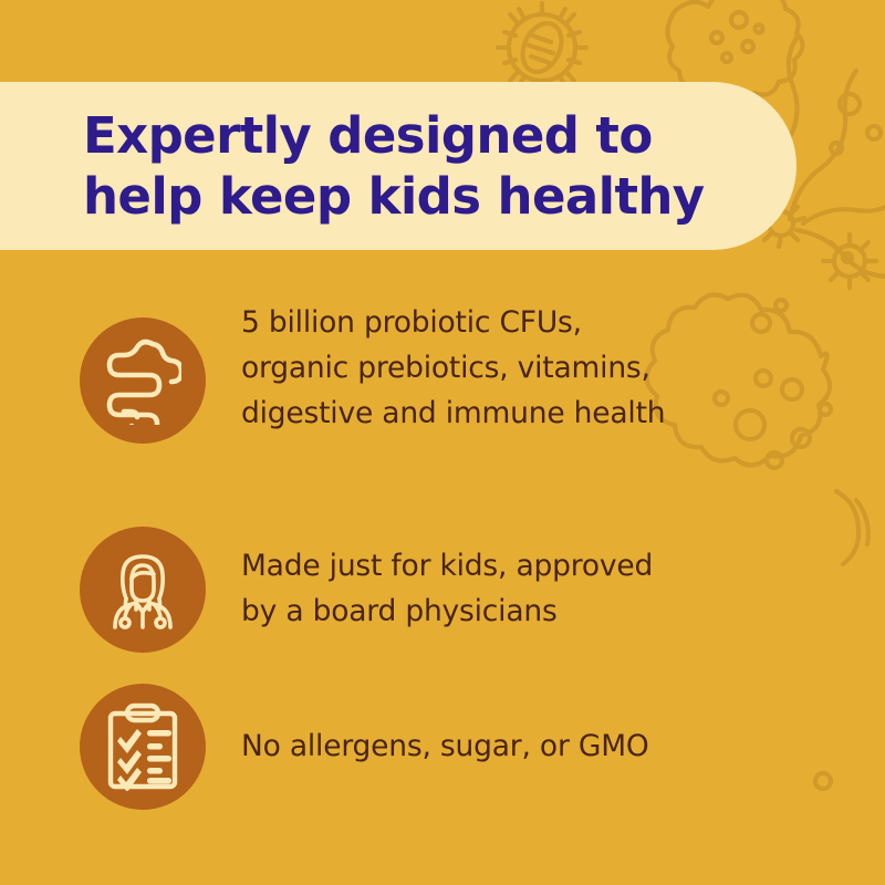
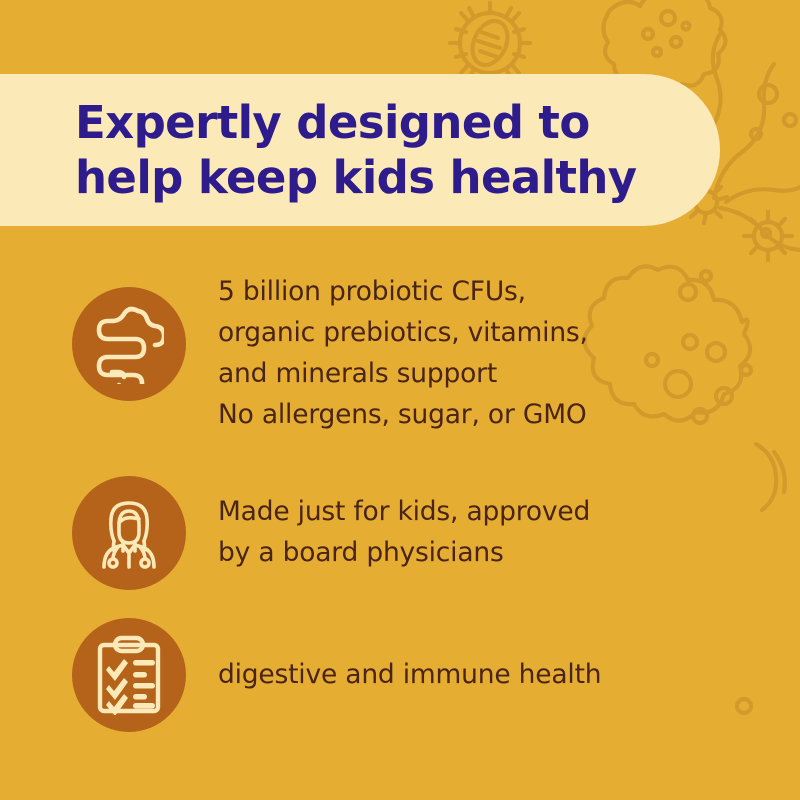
  Expertly designed to
  help keep kids healthy
  5 billion probiotic CFUs,
  organic prebiotics, vitamins,
+ and minerals support
- digestive and immune health
+ No allergens, sugar, or GMO
  Made just for kids, approved
  by a board physicians
- No allergens, sugar, or GMO
+ digestive and immune health
